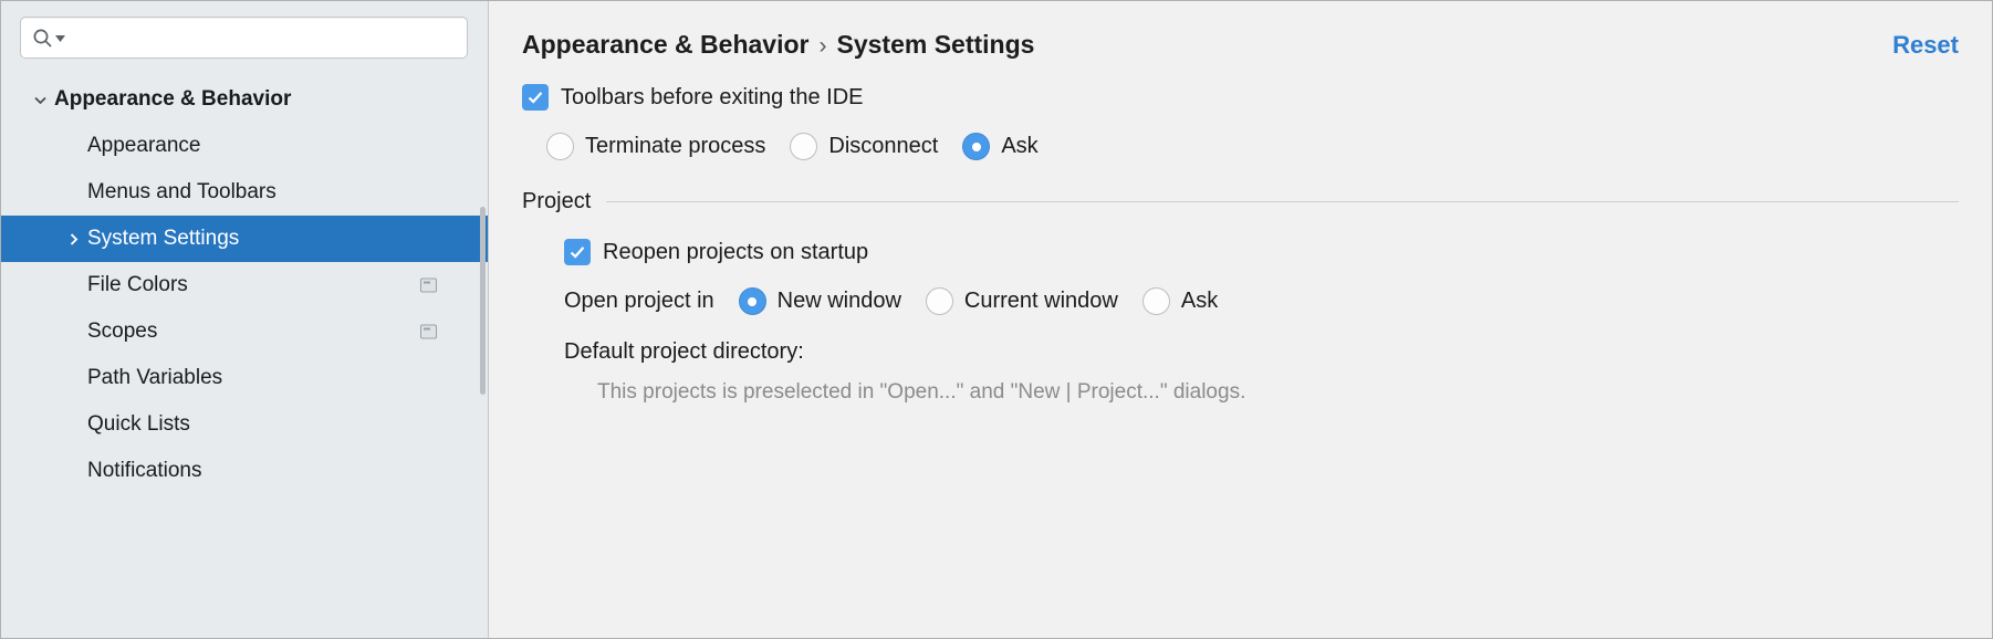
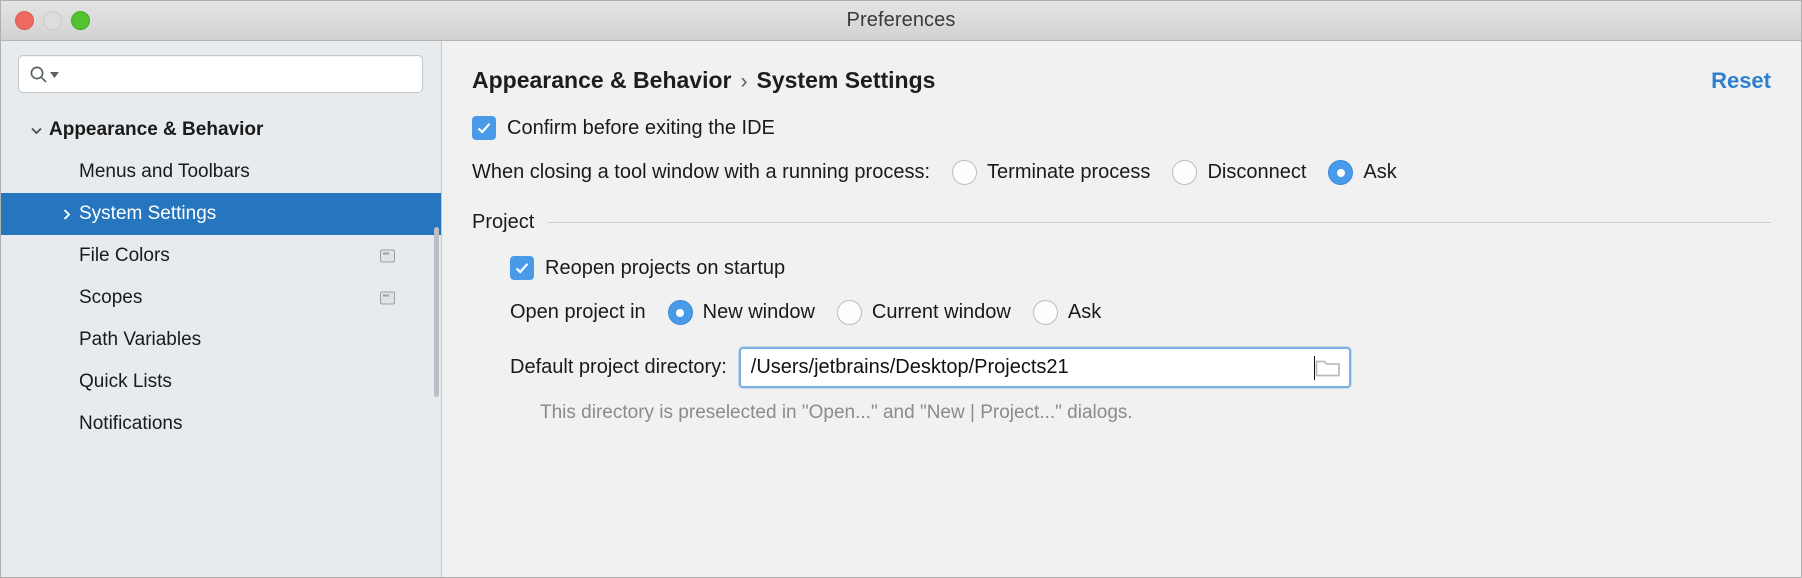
+ Preferences
  Appearance & Behavior
- Appearance
  Menus and Toolbars
  System Settings
  File Colors
  Scopes
  Path Variables
  Quick Lists
  Notifications
  Appearance & Behavior › System Settings
  Reset
- Toolbars before exiting the IDE
+ Confirm before exiting the IDE
+ When closing a tool window with a running process:
  Terminate process
  Disconnect
  Ask
  Project
  Reopen projects on startup
  Open project in
  New window
  Current window
  Ask
  Default project directory:
+ /Users/jetbrains/Desktop/Projects21
- This projects is preselected in "Open..." and "New | Project..." dialogs.
+ This directory is preselected in "Open..." and "New | Project..." dialogs.
